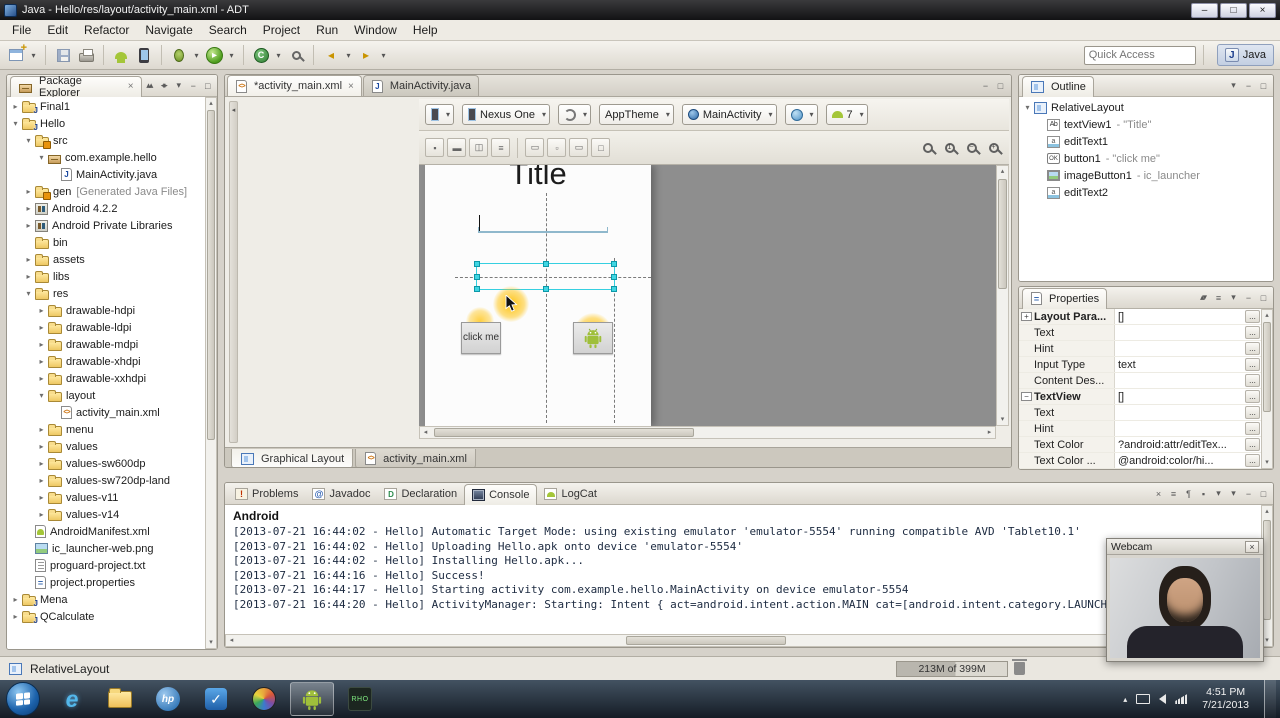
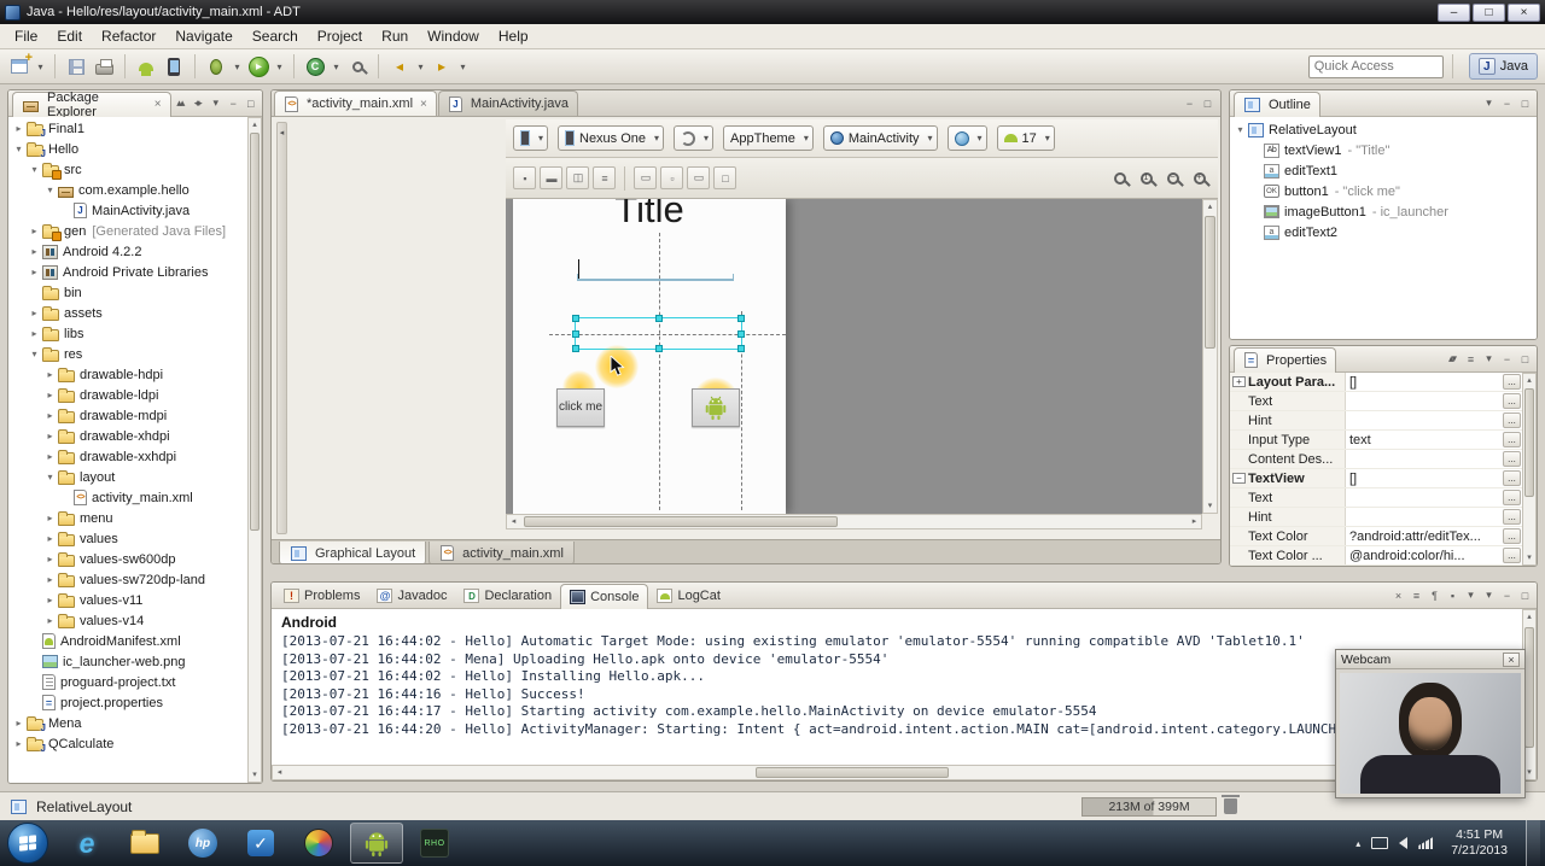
  Java - Hello/res/layout/activity_main.xml - ADT
  –
  □
  ×
  File
  Edit
  Refactor
  Navigate
  Search
  Project
  Run
  Window
  Help
  Quick Access
  J
  Java
  Package Explorer
  ×
  ▸
  Final1
  ▾
  Hello
  ▾
  src
  ▾
  com.example.hello
  MainActivity.java
  ▸
  gen
  [Generated Java Files]
  ▸
  Android 4.2.2
  ▸
  Android Private Libraries
  bin
  ▸
  assets
  ▸
  libs
  ▾
  res
  ▸
  drawable-hdpi
  ▸
  drawable-ldpi
  ▸
  drawable-mdpi
  ▸
  drawable-xhdpi
  ▸
  drawable-xxhdpi
  ▾
  layout
  activity_main.xml
  ▸
  menu
  ▸
  values
  ▸
  values-sw600dp
  ▸
  values-sw720dp-land
  ▸
  values-v11
  ▸
  values-v14
  AndroidManifest.xml
  ic_launcher-web.png
  proguard-project.txt
  project.properties
  ▸
  Mena
  ▸
  QCalculate
  *activity_main.xml
  ×
  MainActivity.java
  Nexus One
  AppTheme
  MainActivity
- 7
+ 17
  Title
  click me
  Graphical Layout
  activity_main.xml
  Outline
  ▾
  RelativeLayout
  textView1
  - "Title"
  editText1
  button1
  - "click me"
  imageButton1
  - ic_launcher
  editText2
  Properties
  +
  Layout Para...
  []
  ...
  Text
  ...
  Hint
  ...
  Input Type
  text
  ...
  Content Des...
  ...
  −
  TextView
  []
  ...
  Text
  ...
  Hint
  ...
  Text Color
  ?android:attr/editTex...
  ...
  Text Color ...
  @android:color/hi...
  ...
  Problems
  Javadoc
  Declaration
  Console
  LogCat
  Android
  [2013-07-21 16:44:02 - Hello] Automatic Target Mode: using existing emulator 'emulator-5554' running compatible AVD 'Tablet10.1'
- [2013-07-21 16:44:02 - Hello] Uploading Hello.apk onto device 'emulator-5554'
+ [2013-07-21 16:44:02 - Mena] Uploading Hello.apk onto device 'emulator-5554'
  [2013-07-21 16:44:02 - Hello] Installing Hello.apk...
  [2013-07-21 16:44:16 - Hello] Success!
  [2013-07-21 16:44:17 - Hello] Starting activity com.example.hello.MainActivity on device emulator-5554
  [2013-07-21 16:44:20 - Hello] ActivityManager: Starting: Intent { act=android.intent.action.MAIN cat=[android.intent.category.LAUNCH
  RelativeLayout
  213M of 399M
  Webcam
  ×
  e
  hp
  ✓
  ▴
  4:51 PM
  7/21/2013
